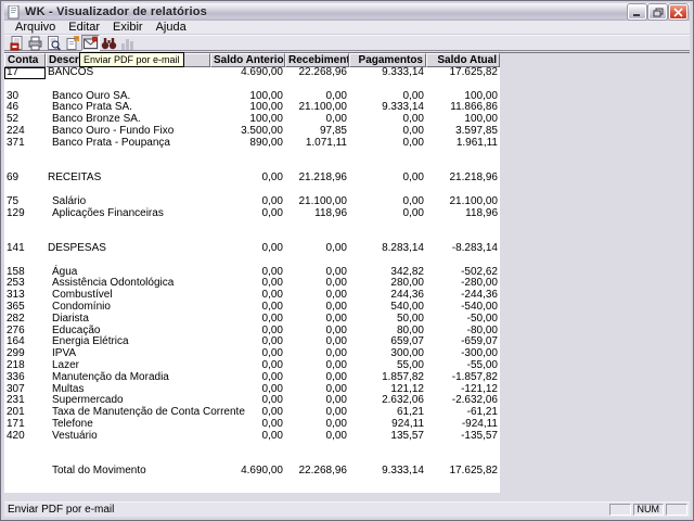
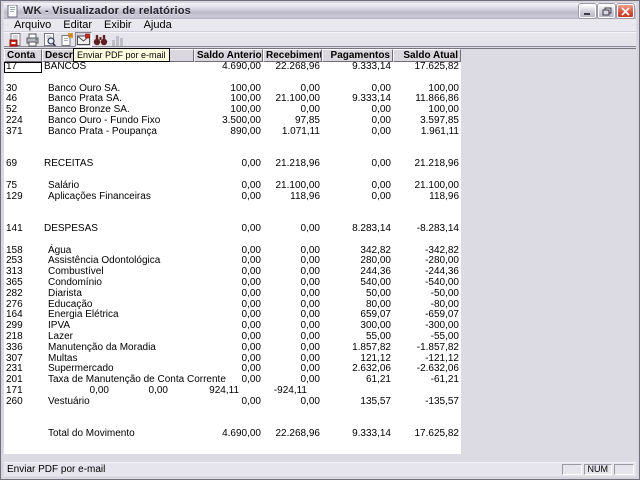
  WK - Visualizador de relatórios
  Arquivo
  Editar
  Exibir
  Ajuda
  Conta
  Saldo Anterio
  Recebimen
  Pagamentos
  Saldo Atual
  17
  BANCOS
  4.690,00
  22.268,96
  9.333,14
  17.625,82
  30
  Banco Ouro SA.
  100,00
  0,00
  0,00
  100,00
  46
  Banco Prata SA.
  100,00
  21.100,00
  9.333,14
  11.866,86
  52
  Banco Bronze SA.
  100,00
  0,00
  0,00
  100,00
  224
  Banco Ouro - Fundo Fixo
  3.500,00
  97,85
  0,00
  3.597,85
  371
  Banco Prata - Poupança
  890,00
  1.071,11
  0,00
  1.961,11
  69
  RECEITAS
  0,00
  21.218,96
  0,00
  21.218,96
  75
  Salário
  0,00
  21.100,00
  0,00
  21.100,00
  129
  Aplicações Financeiras
  0,00
  118,96
  0,00
  118,96
  141
  DESPESAS
  0,00
  0,00
  8.283,14
  -8.283,14
  158
  Água
  0,00
  0,00
  342,82
- -502,62
+ -342,82
  253
  Assistência Odontológica
  0,00
  0,00
  280,00
  -280,00
  313
  Combustível
  0,00
  0,00
  244,36
  -244,36
  365
  Condomínio
  0,00
  0,00
  540,00
  -540,00
  282
  Diarista
  0,00
  0,00
  50,00
  -50,00
  276
  Educação
  0,00
  0,00
  80,00
  -80,00
  164
  Energia Elétrica
  0,00
  0,00
  659,07
  -659,07
  299
  IPVA
  0,00
  0,00
  300,00
  -300,00
  218
  Lazer
  0,00
  0,00
  55,00
  -55,00
  336
  Manutenção da Moradia
  0,00
  0,00
  1.857,82
  -1.857,82
  307
  Multas
  0,00
  0,00
  121,12
  -121,12
  231
  Supermercado
  0,00
  0,00
  2.632,06
  -2.632,06
  201
  Taxa de Manutenção de Conta Co
  0,00
  0,00
  61,21
  -61,21
  171
- Telefone
  0,00
  0,00
  924,11
  -924,11
- 420
+ 260
  Vestuário
  0,00
  0,00
  135,57
  -135,57
  Total do Movimento
  4.690,00
  22.268,96
  9.333,14
  17.625,82
  Enviar PDF por e-mail
  Enviar PDF por e-mail
  NUM
